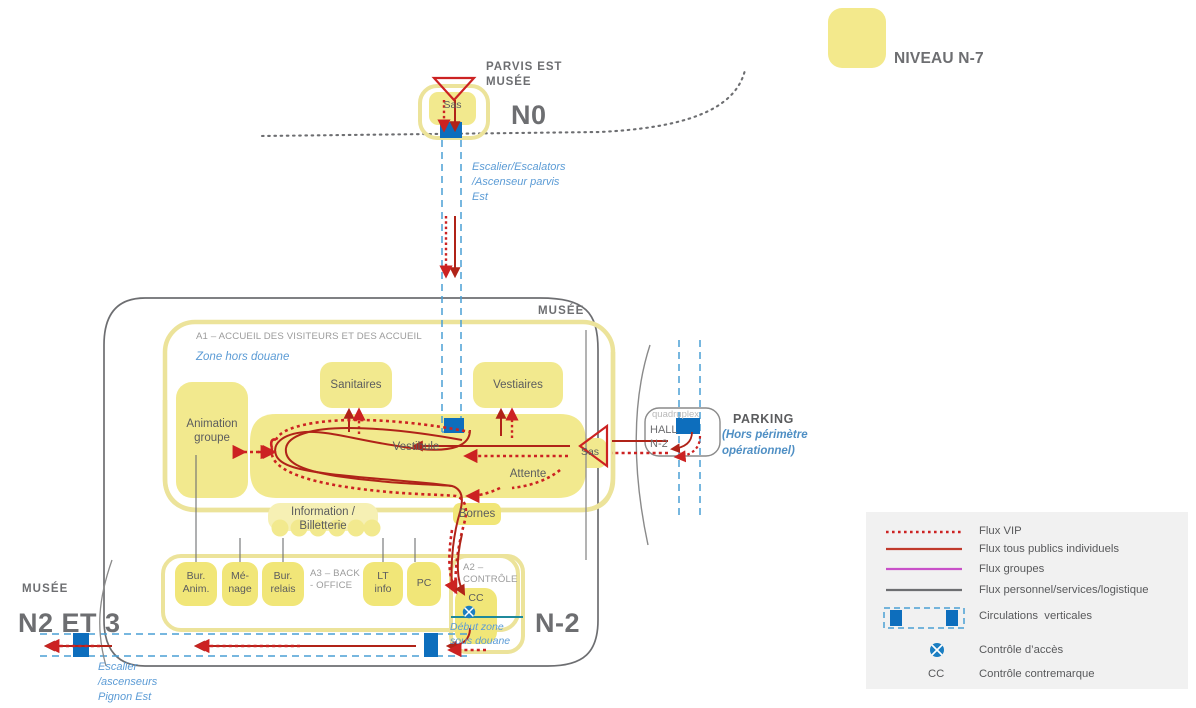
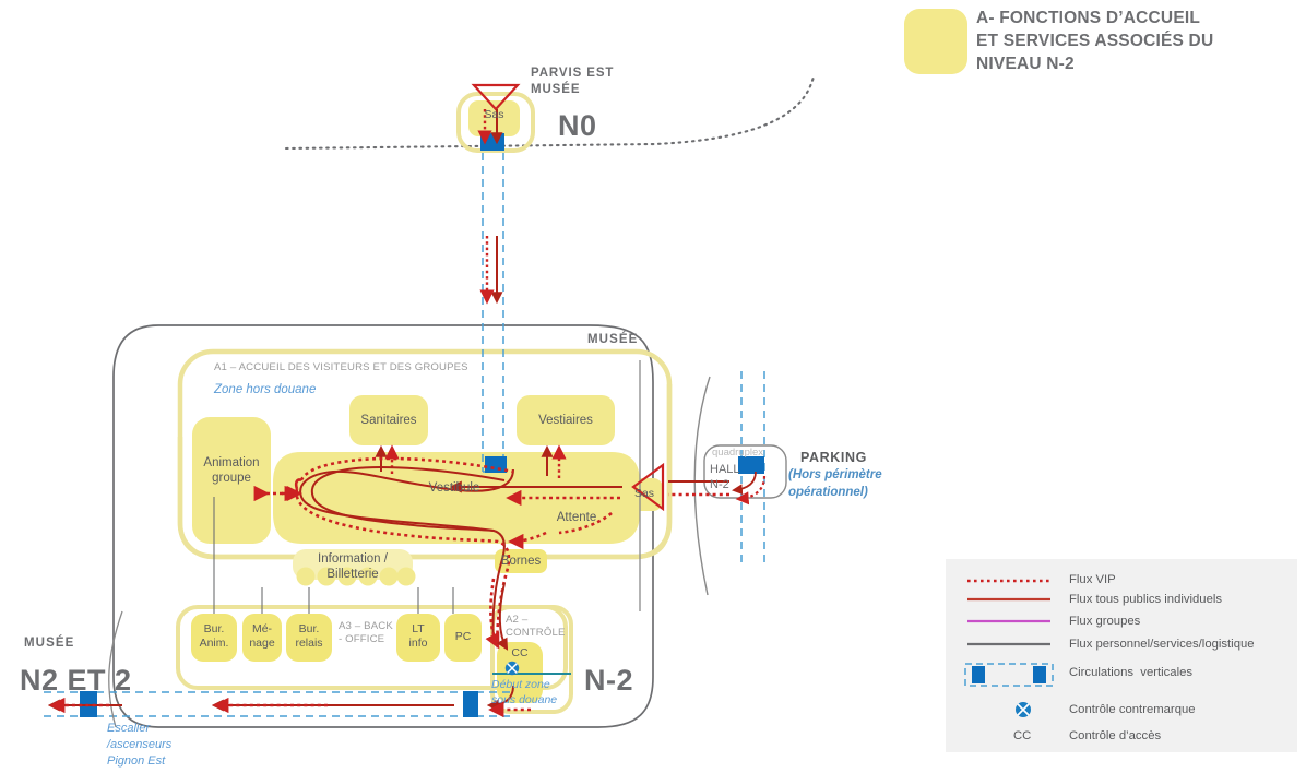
+ A- FONCTIONS D’ACCUEIL
+ ET SERVICES ASSOCIÉS DU
- NIVEAU N-7
+ NIVEAU N-2
  PARVIS EST
  MUSÉE
  N0
  Sas
- Escalier/Escalators
- /Ascenseur parvis
- Est
  MUSÉE
- A1 – ACCUEIL DES VISITEURS ET DES ACCUEIL
+ A1 – ACCUEIL DES VISITEURS ET DES GROUPES
  Zone hors douane
  Animation
  groupe
  Sanitaires
  Vestiaires
  Vestibule
  Attente
  Bornes
  Information /
  Billetterie
  Sas
  Bur.
  Anim.
  Mé-
  nage
  Bur.
  relais
  A3 – BACK
  - OFFICE
  LT
  info
  PC
  A2 –
  CONTRÔLE
  CC
  Début zone
  sous douane
  N-2
  quadruplex
  HALL
  N-2
  PARKING
  (Hors périmètre
  opérationnel)
  MUSÉE
- N2 ET 3
+ N2 ET 2
  Escalier
  /ascenseurs
  Pignon Est
  Flux VIP
  Flux tous publics individuels
  Flux groupes
  Flux personnel/services/logistique
  Circulations verticales
- Contrôle d’accès
+ Contrôle contremarque
  CC
- Contrôle contremarque
+ Contrôle d’accès
